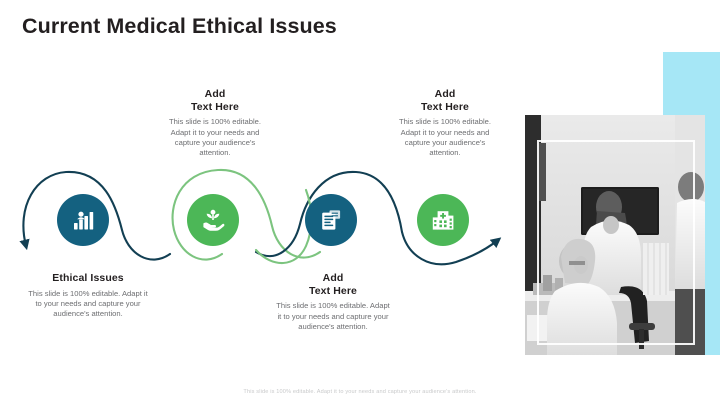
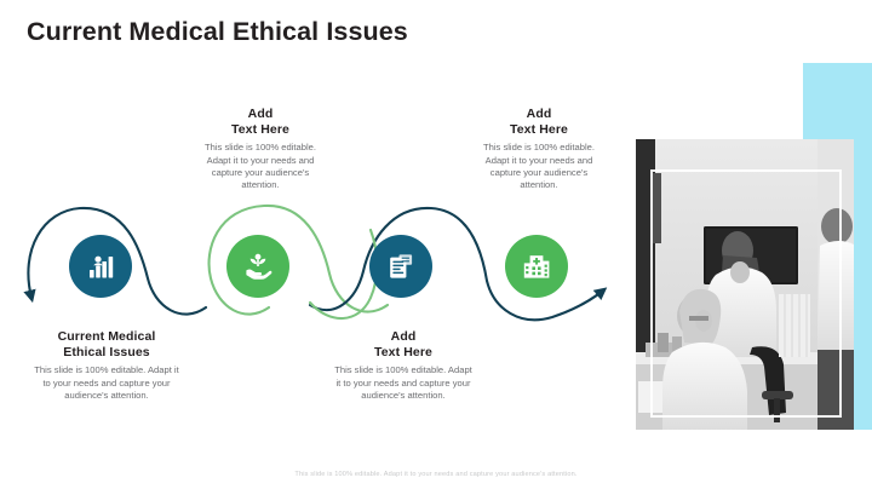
  Current Medical Ethical Issues
  Add
  Text Here
  This slide is 100% editable. Adapt it to your needs and capture your audience's attention.
  Add
  Text Here
  This slide is 100% editable. Adapt it to your needs and capture your audience's attention.
+ Current Medical
  Ethical Issues
  This slide is 100% editable. Adapt it to your needs and capture your audience's attention.
  Add
  Text Here
  This slide is 100% editable. Adapt it to your needs and capture your audience's attention.
